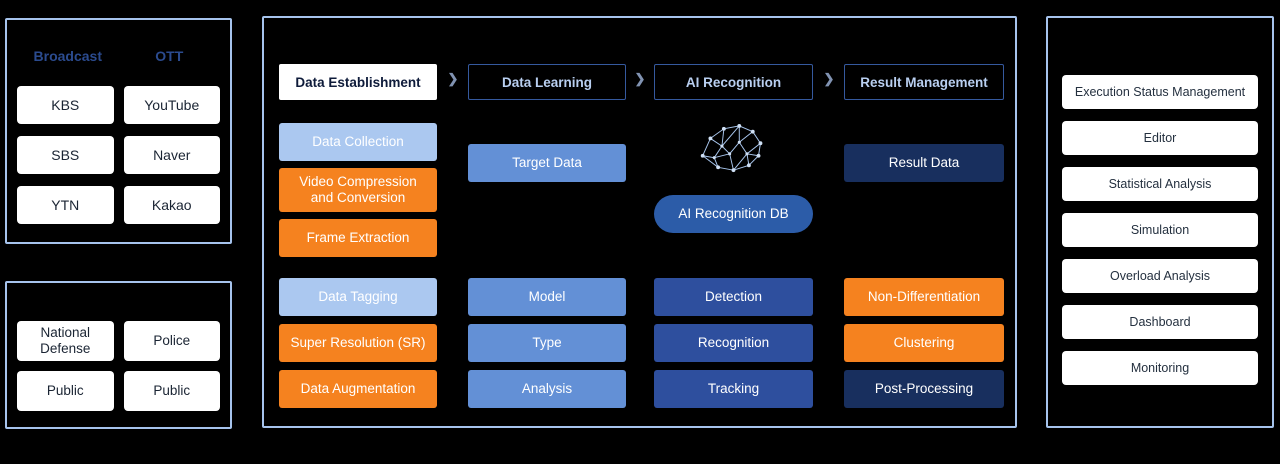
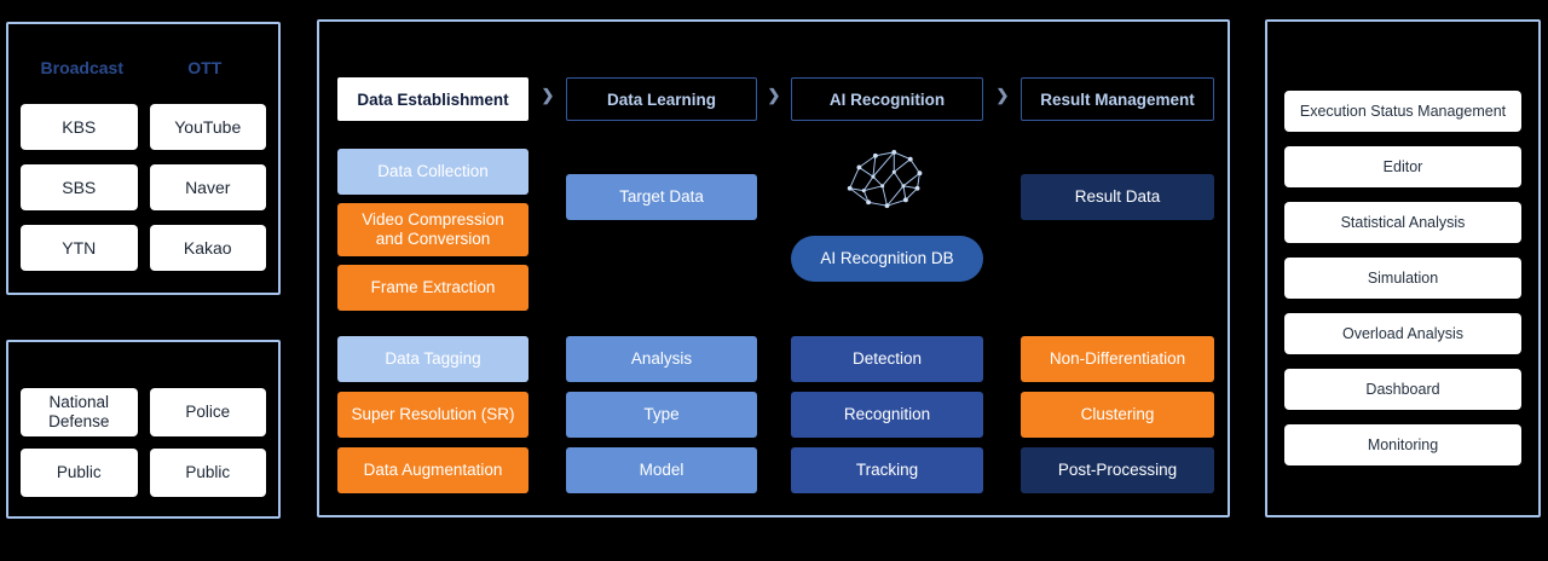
  Broadcast
  OTT
  KBS
  YouTube
  SBS
  Naver
  YTN
  Kakao
  National Defense
  Police
  Public
  Public
  Data Establishment
  ❯
  Data Learning
  ❯
  AI Recognition
  ❯
  Result Management
  Data Collection
  Video Compression and Conversion
  Frame Extraction
  Data Tagging
  Super Resolution (SR)
  Data Augmentation
  Target Data
- Model
+ Analysis
  Type
- Analysis
+ Model
  AI Recognition DB
  Detection
  Recognition
  Tracking
  Result Data
  Non-Differentiation
  Clustering
  Post-Processing
  Execution Status Management
  Editor
  Statistical Analysis
  Simulation
  Overload Analysis
  Dashboard
  Monitoring
